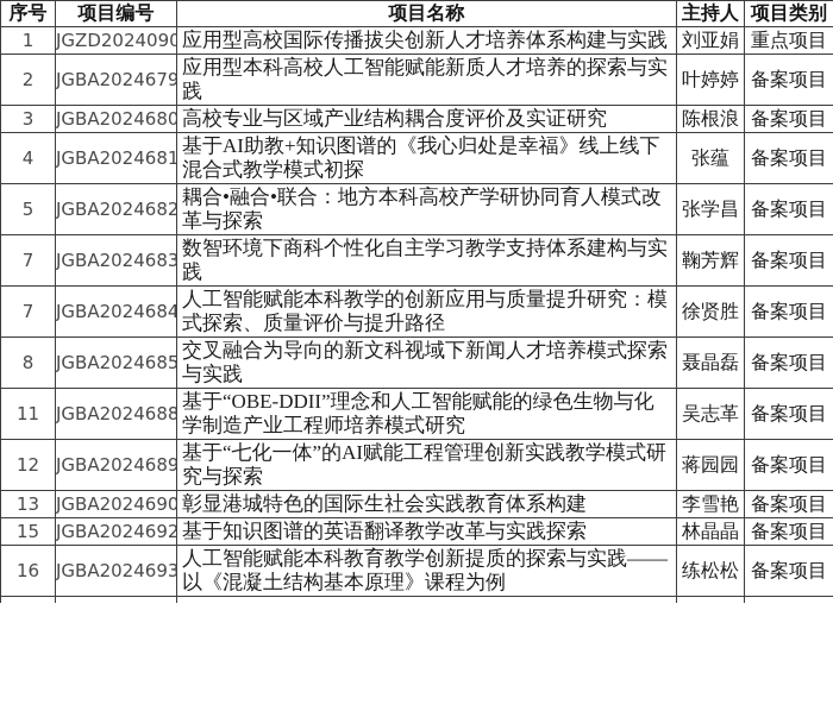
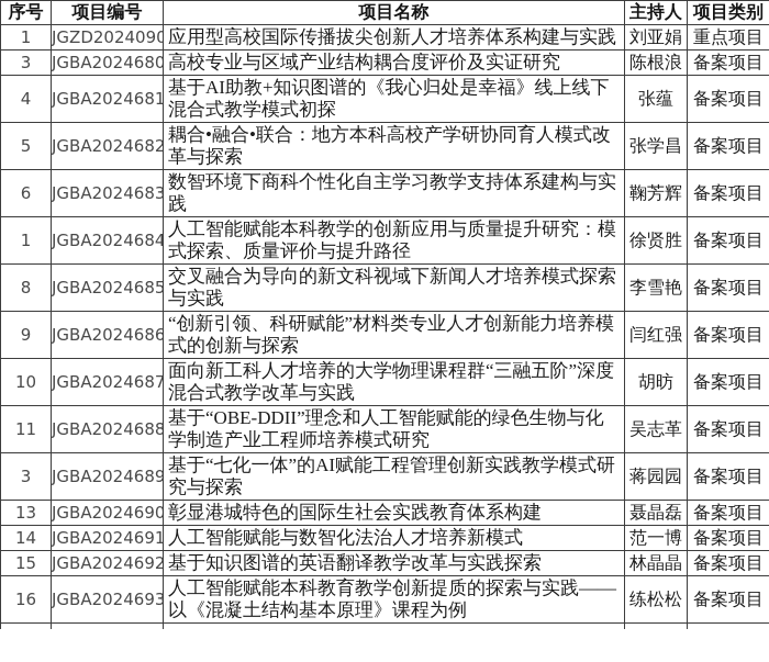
  序号	项目编号	项目名称	主持人	项目类别
  1	JGZD2024090	应用型高校国际传播拔尖创新人才培养体系构建与实践	刘亚娟	重点项目
- 2	JGBA2024679	应用型本科高校人工智能赋能新质人才培养的探索与实践	叶婷婷	备案项目
  3	JGBA2024680	高校专业与区域产业结构耦合度评价及实证研究	陈根浪	备案项目
  4	JGBA2024681	基于AI助教+知识图谱的《我心归处是幸福》线上线下混合式教学模式初探	张蕴	备案项目
  5	JGBA2024682	耦合•融合•联合：地方本科高校产学研协同育人模式改革与探索	张学昌	备案项目
- 7	JGBA2024683	数智环境下商科个性化自主学习教学支持体系建构与实践	鞠芳辉	备案项目
+ 6	JGBA2024683	数智环境下商科个性化自主学习教学支持体系建构与实践	鞠芳辉	备案项目
- 7	JGBA2024684	人工智能赋能本科教学的创新应用与质量提升研究：模式探索、质量评价与提升路径	徐贤胜	备案项目
+ 1	JGBA2024684	人工智能赋能本科教学的创新应用与质量提升研究：模式探索、质量评价与提升路径	徐贤胜	备案项目
- 8	JGBA2024685	交叉融合为导向的新文科视域下新闻人才培养模式探索与实践	聂晶磊	备案项目
+ 8	JGBA2024685	交叉融合为导向的新文科视域下新闻人才培养模式探索与实践	李雪艳	备案项目
+ 9	JGBA2024686	“创新引领、科研赋能”材料类专业人才创新能力培养模式的创新与探索	闫红强	备案项目
+ 10	JGBA2024687	面向新工科人才培养的大学物理课程群“三融五阶”深度混合式教学改革与实践	胡昉	备案项目
  11	JGBA2024688	基于“OBE-DDII”理念和人工智能赋能的绿色生物与化学制造产业工程师培养模式研究	吴志革	备案项目
- 12	JGBA2024689	基于“七化一体”的AI赋能工程管理创新实践教学模式研究与探索	蒋园园	备案项目
+ 3	JGBA2024689	基于“七化一体”的AI赋能工程管理创新实践教学模式研究与探索	蒋园园	备案项目
- 13	JGBA2024690	彰显港城特色的国际生社会实践教育体系构建	李雪艳	备案项目
+ 13	JGBA2024690	彰显港城特色的国际生社会实践教育体系构建	聂晶磊	备案项目
+ 14	JGBA2024691	人工智能赋能与数智化法治人才培养新模式	范一博	备案项目
  15	JGBA2024692	基于知识图谱的英语翻译教学改革与实践探索	林晶晶	备案项目
  16	JGBA2024693	人工智能赋能本科教育教学创新提质的探索与实践——以《混凝土结构基本原理》课程为例	练松松	备案项目
